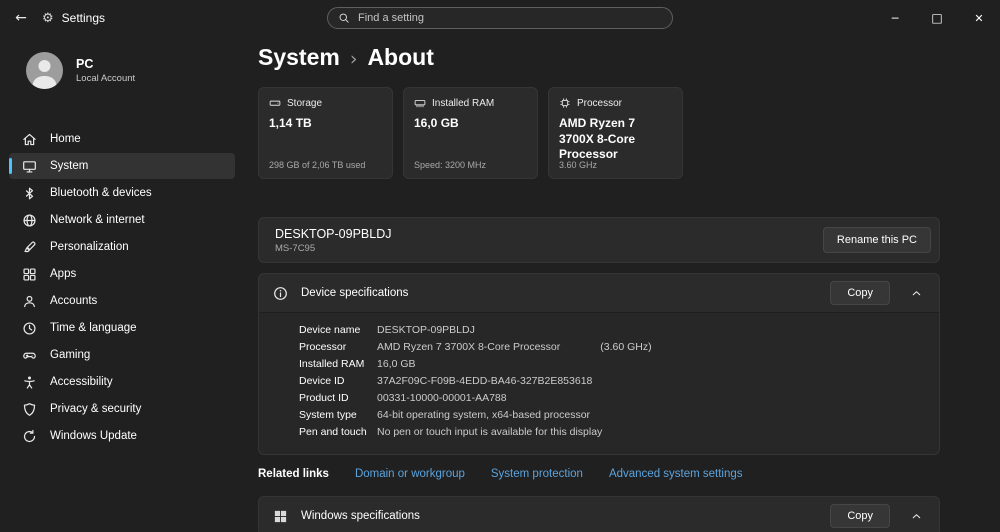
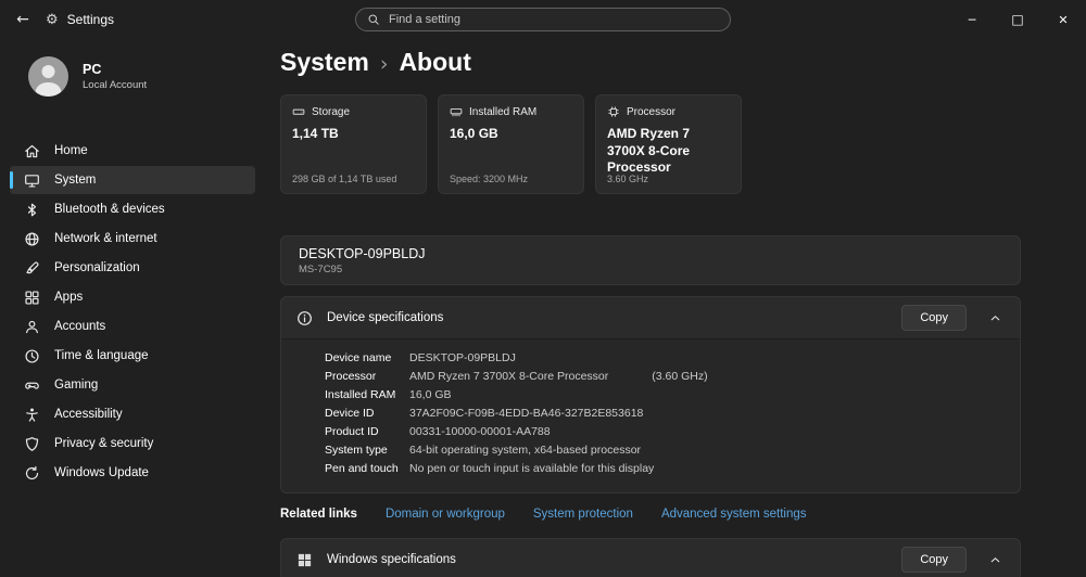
  ←
  ⚙
  Settings
  Find a setting
  ─
  □
  ✕
  PC
  Local Account
  Home
  System
  Bluetooth & devices
  Network & internet
  Personalization
  Apps
  Accounts
  Time & language
  Gaming
  Accessibility
  Privacy & security
  Windows Update
  System
  ›
  About
  Storage
  1,14 TB
- 298 GB of 2,06 TB used
+ 298 GB of 1,14 TB used
  Installed RAM
  16,0 GB
  Speed: 3200 MHz
  Processor
  AMD Ryzen 7 3700X 8-Core Processor
  3.60 GHz
  DESKTOP-09PBLDJ
  MS-7C95
- Rename this PC
  Device specifications
  Copy
  Device name
  DESKTOP-09PBLDJ
  Processor
  AMD Ryzen 7 3700X 8-Core Processor
  (3.60 GHz)
  Installed RAM
  16,0 GB
  Device ID
  37A2F09C-F09B-4EDD-BA46-327B2E853618
  Product ID
  00331-10000-00001-AA788
  System type
  64-bit operating system, x64-based processor
  Pen and touch
  No pen or touch input is available for this display
  Related links
  Domain or workgroup
  System protection
  Advanced system settings
  Windows specifications
  Copy
